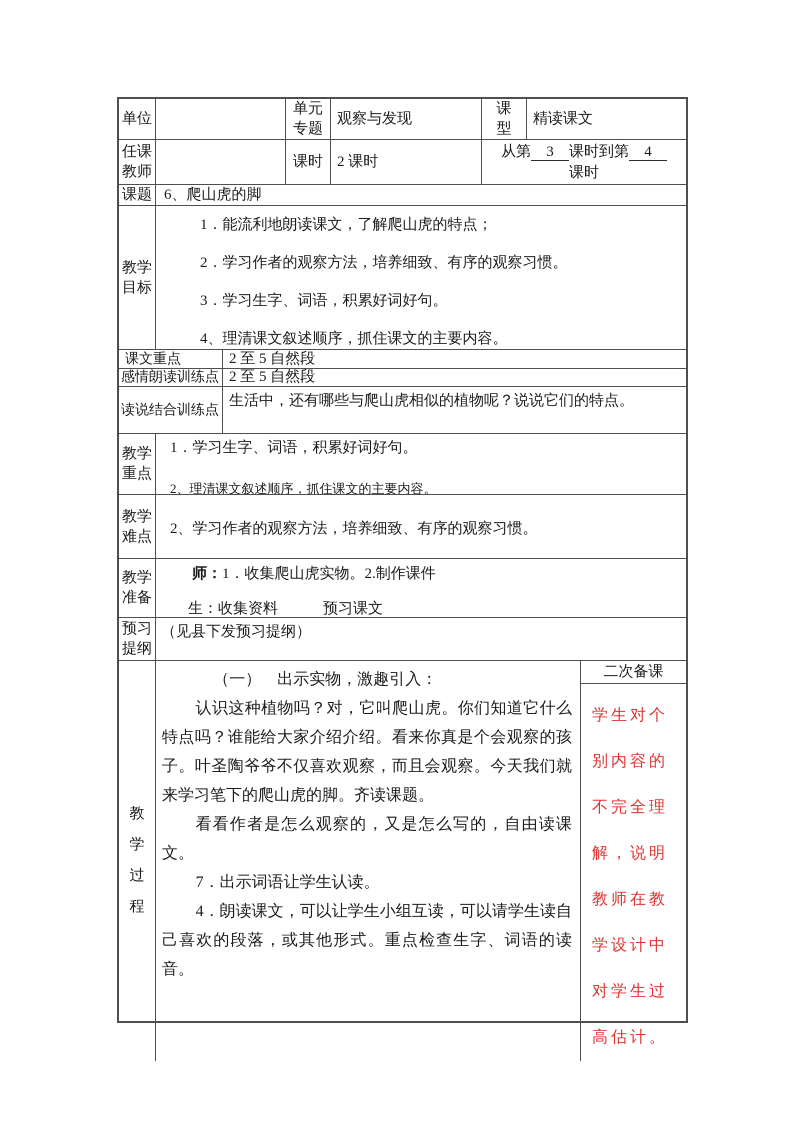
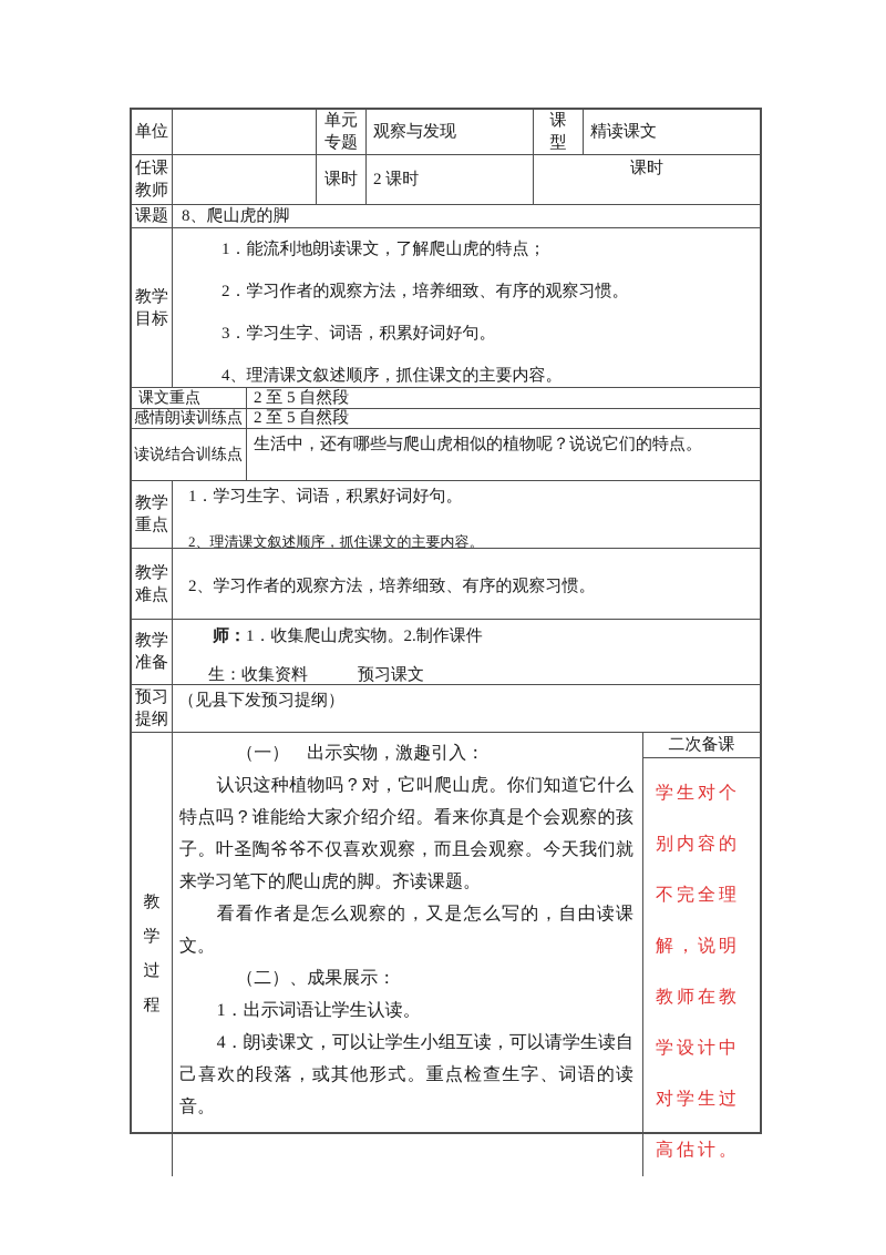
  单位
  单元专题
  观察与发现
  课型
  精读课文
  任课教师
  课时
  2 课时
- 从第 3 课时到第 4
  课时
  课题
- 6、爬山虎的脚
+ 8、爬山虎的脚
  教学目标
  1．能流利地朗读课文，了解爬山虎的特点；
  2．学习作者的观察方法，培养细致、有序的观察习惯。
  3．学习生字、词语，积累好词好句。
  4、理清课文叙述顺序，抓住课文的主要内容。
  课文重点
  2 至 5 自然段
  感情朗读训练点
  2 至 5 自然段
  读说结合训练点
  生活中，还有哪些与爬山虎相似的植物呢？说说它们的特点。
  教学重点
  1．学习生字、词语，积累好词好句。
  2、理清课文叙述顺序，抓住课文的主要内容。
  教学难点
  2、学习作者的观察方法，培养细致、有序的观察习惯。
  教学准备
  师：1．收集爬山虎实物。2.制作课件
  生：收集资料 预习课文
  预习提纲
  （见县下发预习提纲）
  教学过程
  （一） 出示实物，激趣引入：
  认识这种植物吗？对，它叫爬山虎。你们知道它什么特点吗？谁能给大家介绍介绍。看来你真是个会观察的孩子。叶圣陶爷爷不仅喜欢观察，而且会观察。今天我们就来学习笔下的爬山虎的脚。齐读课题。
  看看作者是怎么观察的，又是怎么写的，自由读课文。
+ （二）、成果展示：
- 7．出示词语让学生认读。
+ 1．出示词语让学生认读。
  4．朗读课文，可以让学生小组互读，可以请学生读自己喜欢的段落，或其他形式。重点检查生字、词语的读音。
  二次备课
  学生对个别内容的不完全理解，说明教师在教学设计中对学生过高估计。
